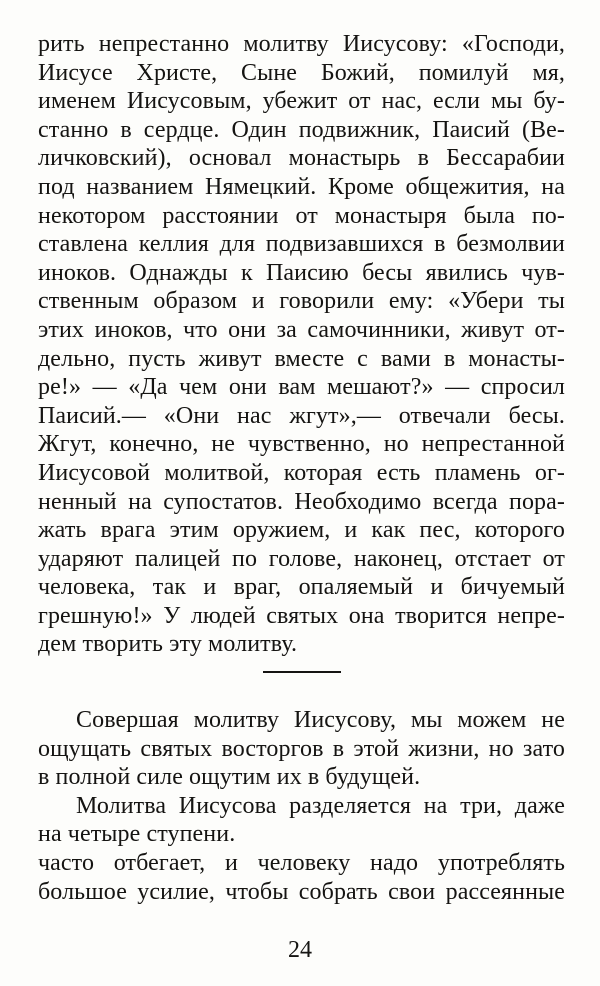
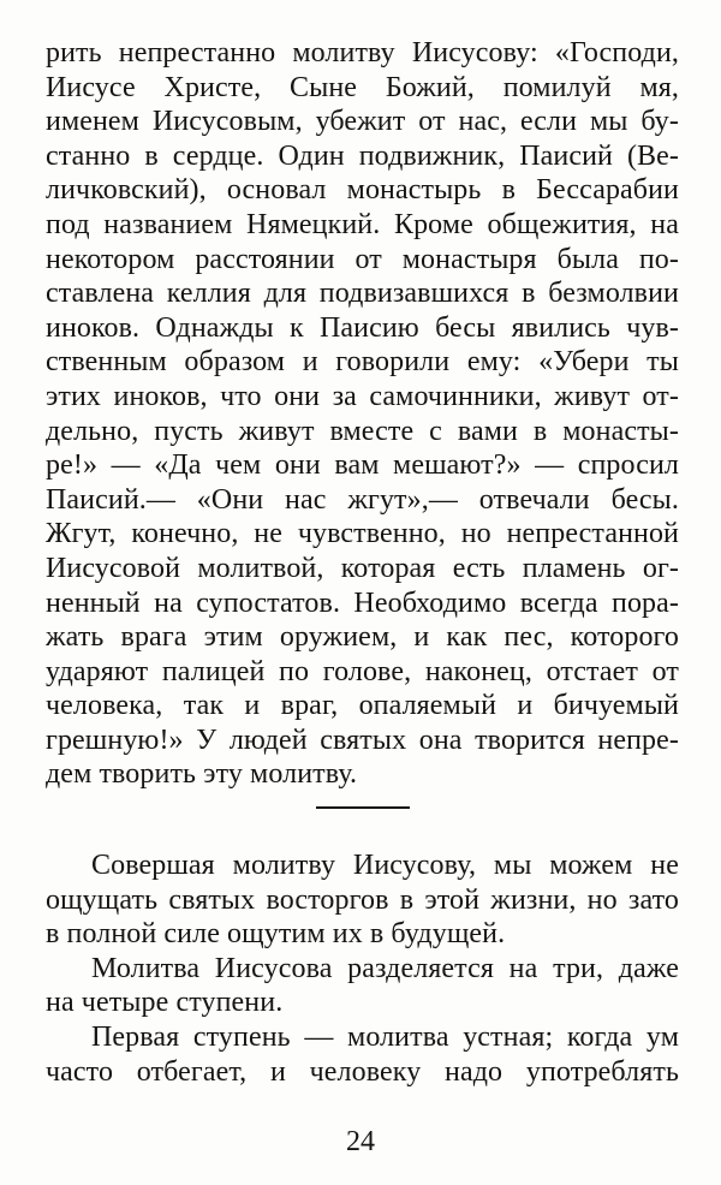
  рить непрестанно молитву Иисусову: «Господи,
  Иисусе Христе, Сыне Божий, помилуй мя,
  именем Иисусовым, убежит от нас, если мы бу-
  станно в сердце. Один подвижник, Паисий (Ве-
  личковский), основал монастырь в Бессарабии
  под названием Нямецкий. Кроме общежития, на
  некотором расстоянии от монастыря была по-
  ставлена келлия для подвизавшихся в безмолвии
  иноков. Однажды к Паисию бесы явились чув-
  ственным образом и говорили ему: «Убери ты
  этих иноков, что они за самочинники, живут от-
  дельно, пусть живут вместе с вами в монасты-
  ре!» — «Да чем они вам мешают?» — спросил
  Паисий.— «Они нас жгут»,— отвечали бесы.
  Жгут, конечно, не чувственно, но непрестанной
  Иисусовой молитвой, которая есть пламень ог-
  ненный на супостатов. Необходимо всегда пора-
  жать врага этим оружием, и как пес, которого
  ударяют палицей по голове, наконец, отстает от
  человека, так и враг, опаляемый и бичуемый
  грешную!» У людей святых она творится непре-
  дем творить эту молитву.
  Совершая молитву Иисусову, мы можем не
  ощущать святых восторгов в этой жизни, но зато
  в полной силе ощутим их в будущей.
  Молитва Иисусова разделяется на три, даже
  на четыре ступени.
+ Первая ступень — молитва устная; когда ум
  часто отбегает, и человеку надо употреблять
- большое усилие, чтобы собрать свои рассеянные
  24
